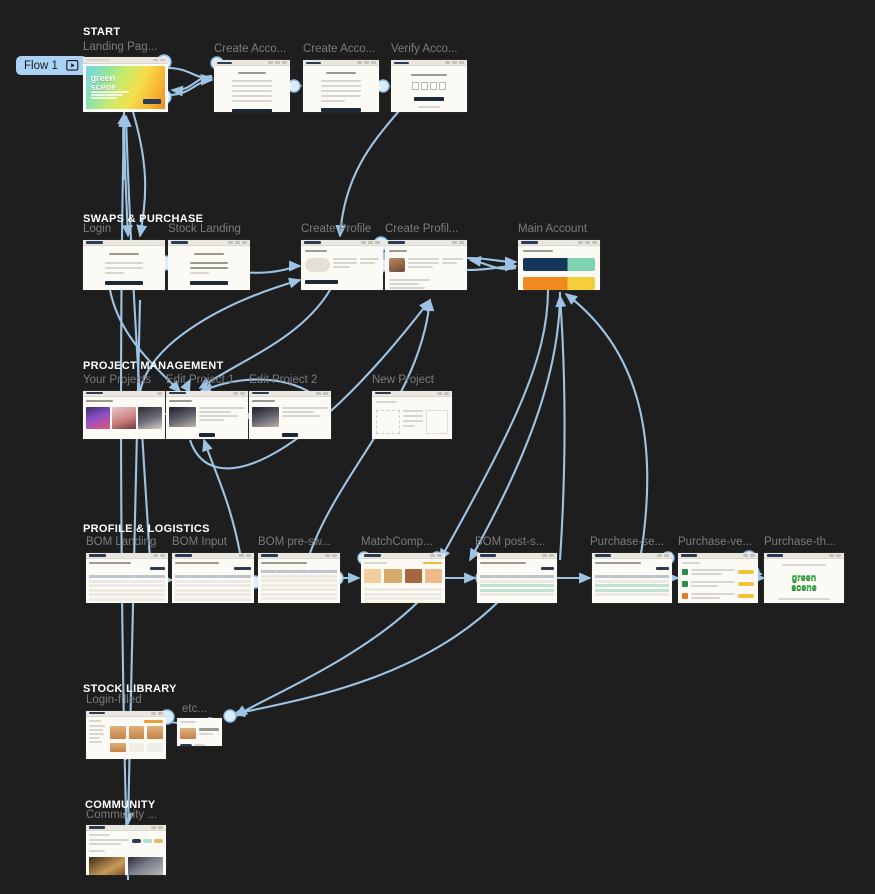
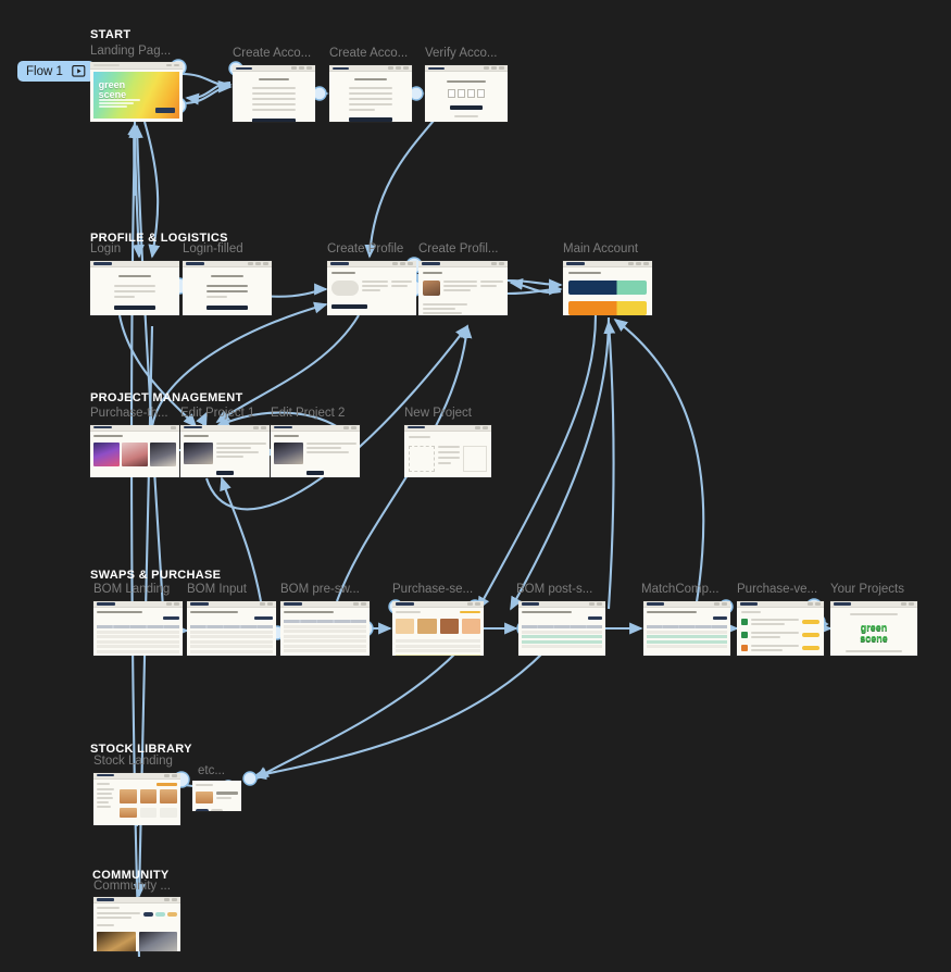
  Flow 1
  START
- SWAPS & PURCHASE
+ PROFILE & LOGISTICS
  PROJECT MANAGEMENT
- PROFILE & LOGISTICS
+ SWAPS & PURCHASE
  STOCK LIBRARY
  COMMUNITY
  Landing Pag...
  Create Acco...
  Create Acco...
  Verify Acco...
  Login
- Stock Landing
+ Login-filled
  Create Profile
  Create Profil...
  Main Account
- Your Projects
+ Purchase-th...
  Edit Project 1
  Edit Project 2
  New Project
  BOM Landing
  BOM Input
  BOM pre-sw...
- MatchComp...
+ Purchase-se...
  BOM post-s...
- Purchase-se...
+ MatchComp...
  Purchase-ve...
- Purchase-th...
+ Your Projects
- Login-filled
+ Stock Landing
  etc...
  Community ...
  green
  scene
  green
  scene
